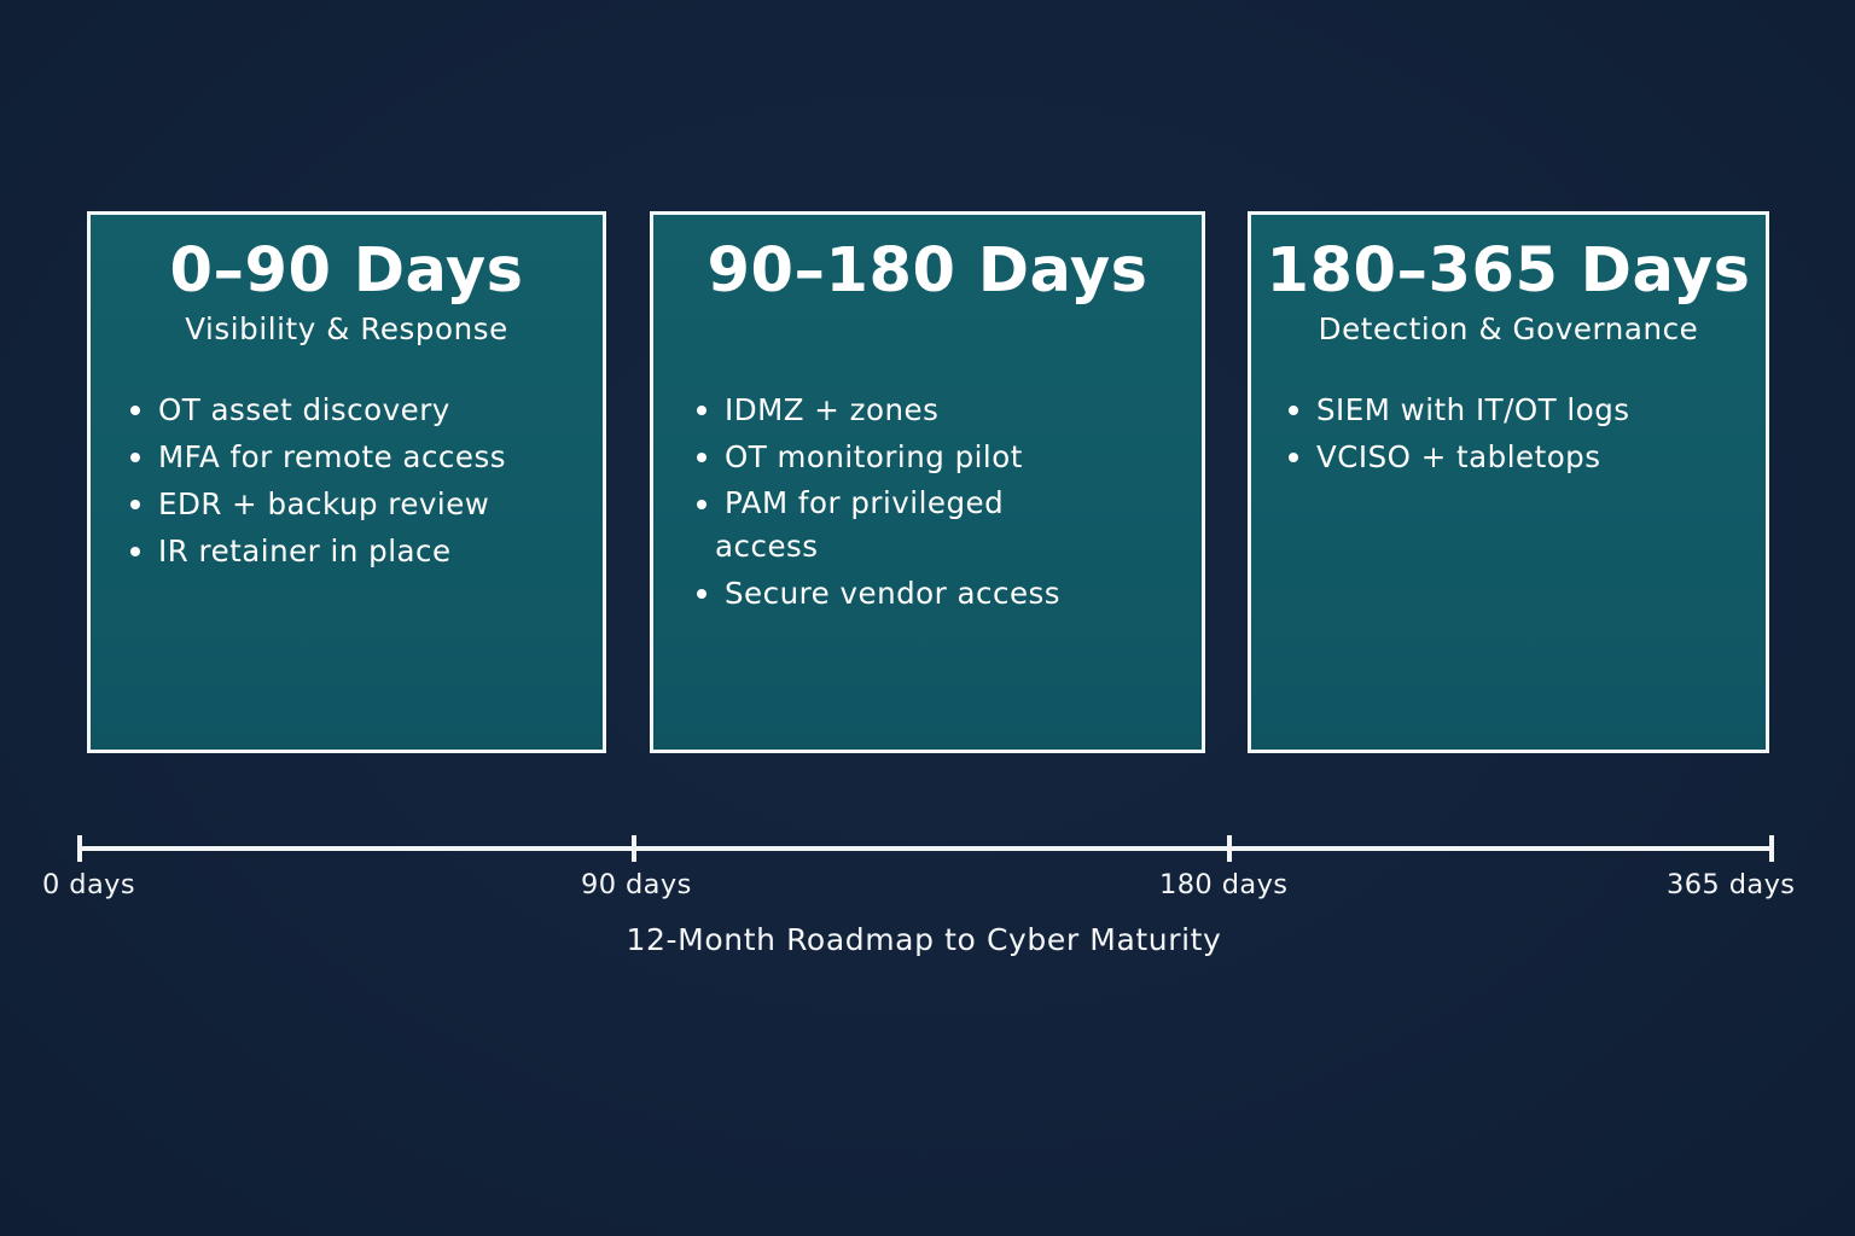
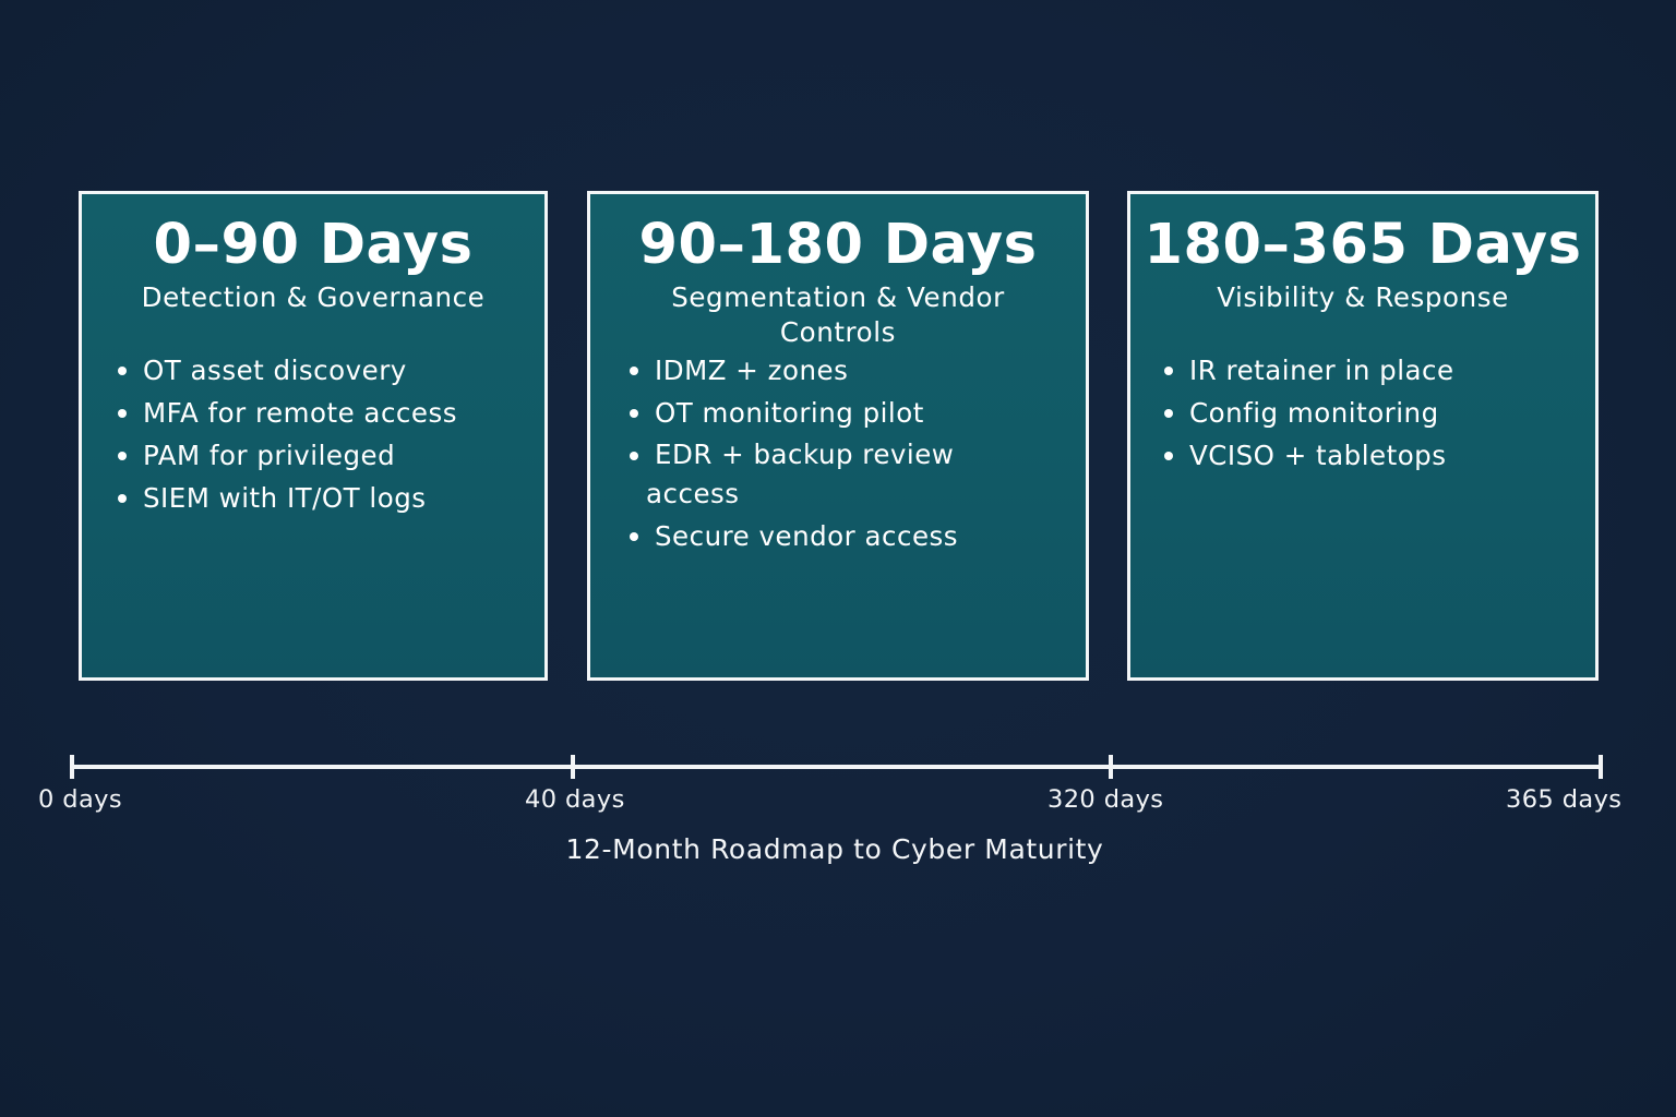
  0–90 Days
- Visibility & Response
+ Detection & Governance
  OT asset discovery
  MFA for remote access
- EDR + backup review
+ PAM for privileged
- IR retainer in place
+ SIEM with IT/OT logs
  90–180 Days
+ Segmentation & Vendor Controls
  IDMZ + zones
  OT monitoring pilot
- PAM for privileged
+ EDR + backup review
  access
  Secure vendor access
  180–365 Days
- Detection & Governance
+ Visibility & Response
- SIEM with IT/OT logs
+ IR retainer in place
+ Config monitoring
  VCISO + tabletops
  0 days
- 90 days
+ 40 days
- 180 days
+ 320 days
  365 days
  12-Month Roadmap to Cyber Maturity
